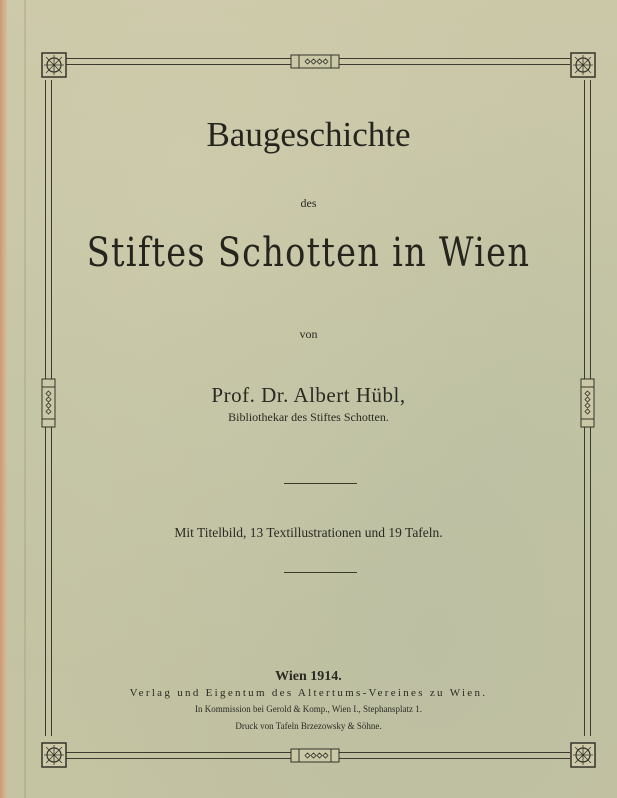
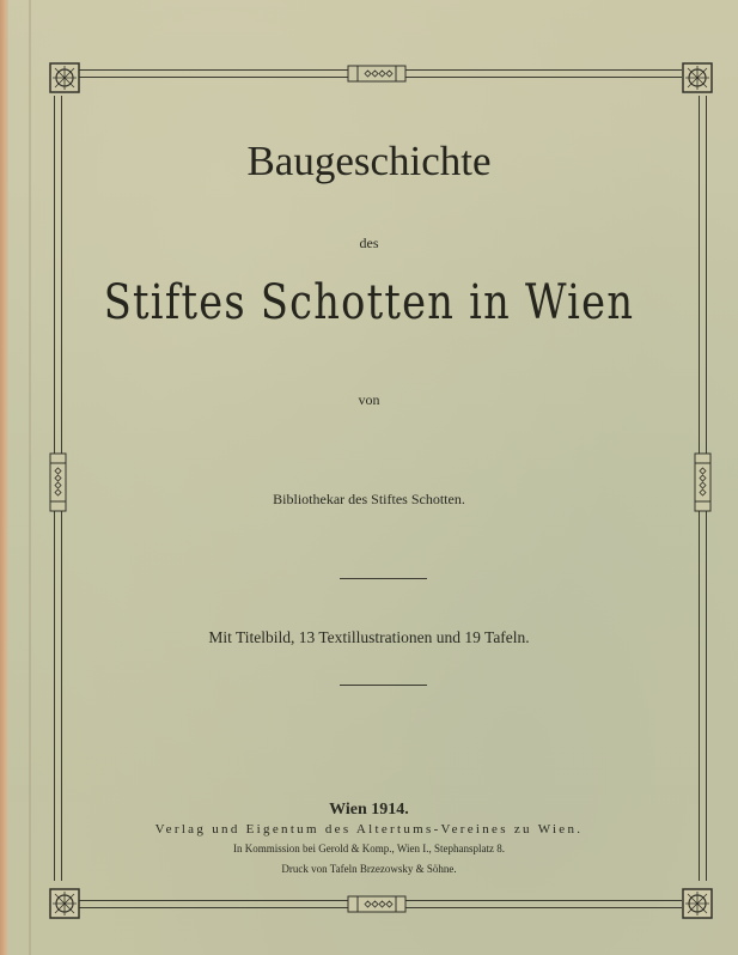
  Baugeschichte
  des
  Stiftes Schotten in Wien
  von
- Prof. Dr. Albert Hübl,
  Bibliothekar des Stiftes Schotten.
  Mit Titelbild, 13 Textillustrationen und 19 Tafeln.
  Wien 1914.
  Verlag und Eigentum des Altertums-Vereines zu Wien.
- In Kommission bei Gerold & Komp., Wien I., Stephansplatz 1.
+ In Kommission bei Gerold & Komp., Wien I., Stephansplatz 8.
  Druck von Tafeln Brzezowsky & Söhne.
